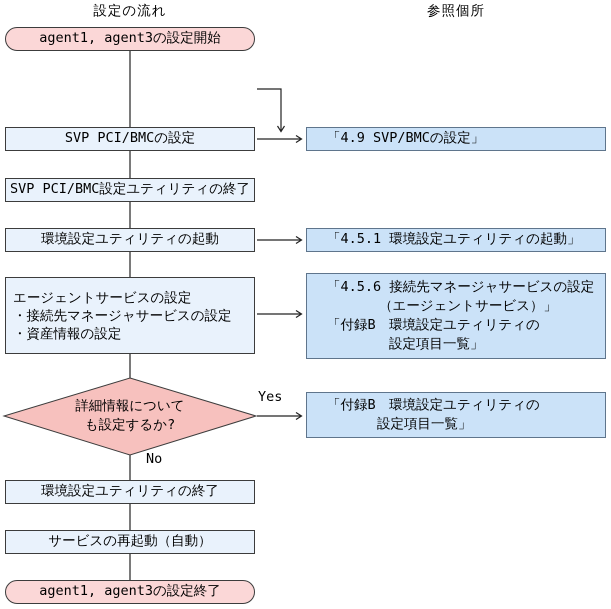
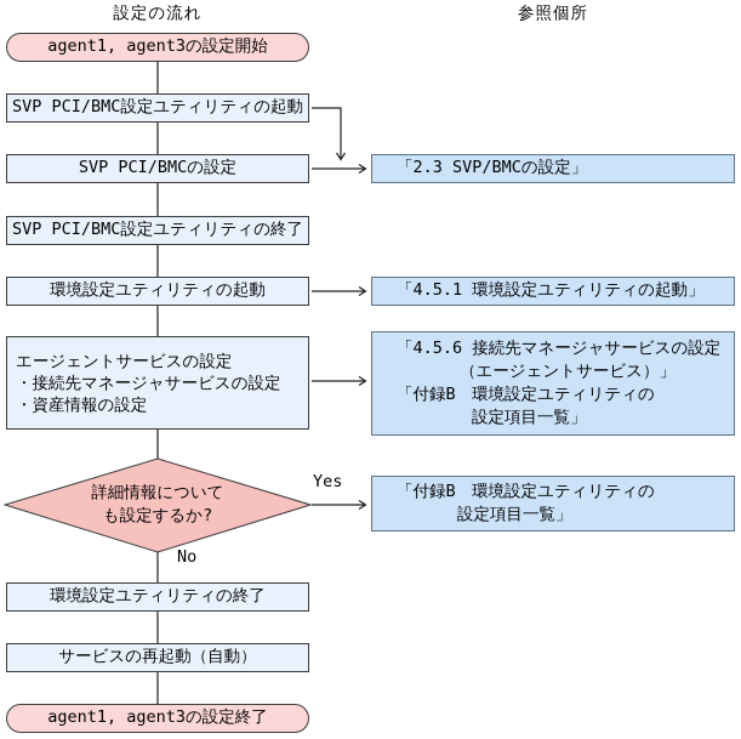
  設定の流れ
  参照個所
  agent1, agent3の設定開始
+ SVP PCI/BMC設定ユティリティの起動
  SVP PCI/BMCの設定
  SVP PCI/BMC設定ユティリティの終了
  環境設定ユティリティの起動
  エージェントサービスの設定
  ・接続先マネージャサービスの設定
  ・資産情報の設定
  詳細情報について
  も設定するか?
  Yes
  No
  環境設定ユティリティの終了
  サービスの再起動（自動）
  agent1, agent3の設定終了
- 「4.9 SVP/BMCの設定」
+ 「2.3 SVP/BMCの設定」
  「4.5.1 環境設定ユティリティの起動」
  「4.5.6 接続先マネージャサービスの設定
  （エージェントサービス）」
  「付録B 環境設定ユティリティの
  設定項目一覧」
  「付録B 環境設定ユティリティの
  設定項目一覧」
